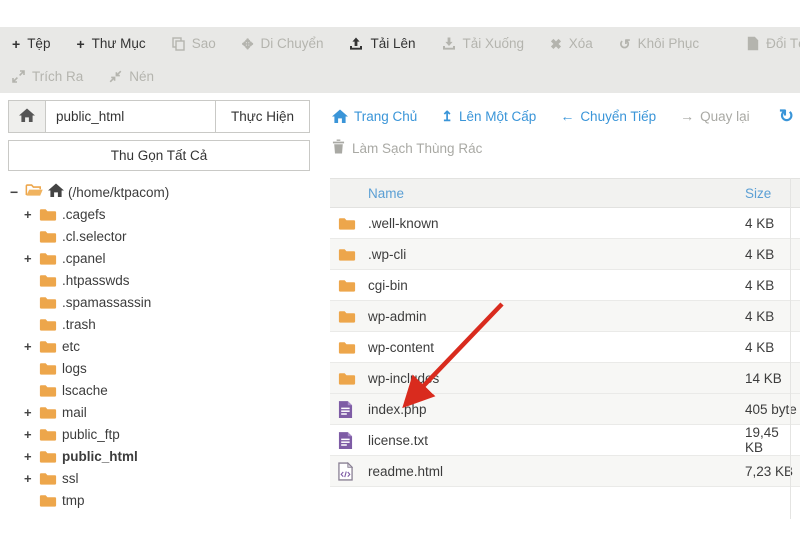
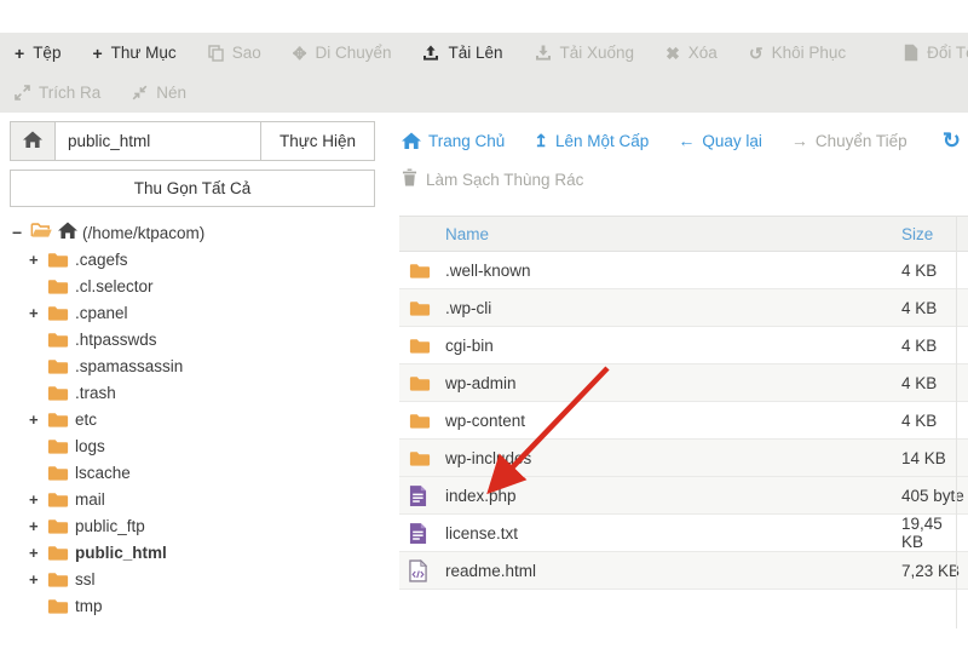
  +
  Tệp
  +
  Thư Mục
  Sao
  ✥
  Di Chuyển
  Tải Lên
  Tải Xuống
  ✖
  Xóa
  ↺
  Khôi Phục
  Trích Ra
  Nén
  public_html
  Thực Hiện
  Thu Gọn Tất Cả
  −
  (/home/ktpacom)
  +
  .cagefs
  .cl.selector
  +
  .cpanel
  .htpasswds
  .spamassassin
  .trash
  +
  etc
  logs
  lscache
  +
  mail
  +
  public_ftp
  +
  public_html
  +
  ssl
  tmp
  Trang Chủ
  ↥
  Lên Một Cấp
  ←
- Chuyển Tiếp
+ Quay lại
  →
- Quay lại
+ Chuyển Tiếp
  ↻
  Làm Sạch Thùng Rác
  Name
  Size
  .well-known
  4 KB
  .wp-cli
  4 KB
  cgi-bin
  4 KB
  wp-admin
  4 KB
  wp-content
  4 KB
  wp-includs
  14 KB
  index.php
  405 byte
  license.txt
  19,45 KB
  readme.html
  7,23 KB
